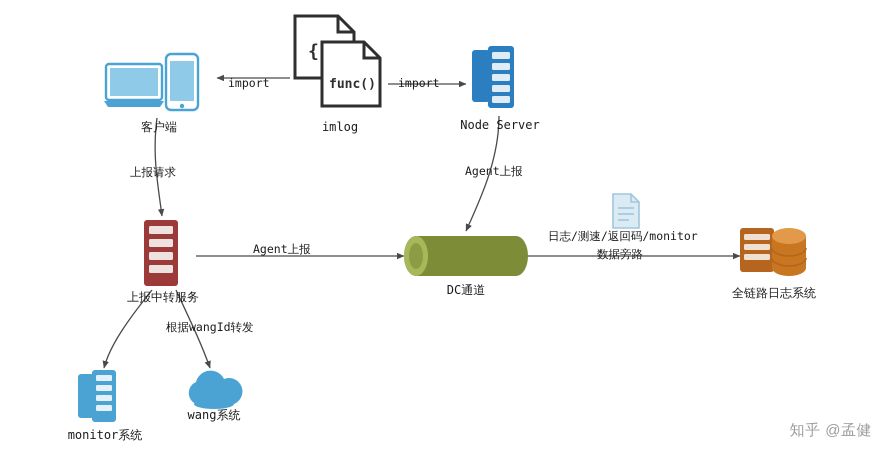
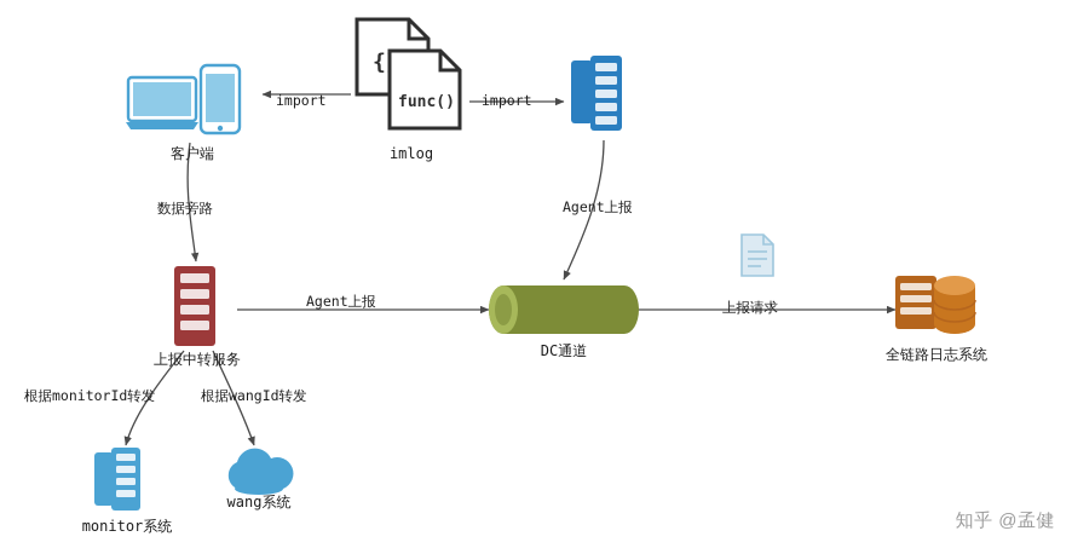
  客户端
  func()
  imlog
- Node Server
  上报中转服务
  DC通道
  全链路日志系统
  monitor系统
  wang系统
  import
  import
- 上报请求
+ 数据旁路
  Agent上报
  Agent上报
- 日志/测速/返回码/monitor
- 数据旁路
+ 上报请求
+ 根据monitorId转发
  根据wangId转发
  知乎 @孟健
